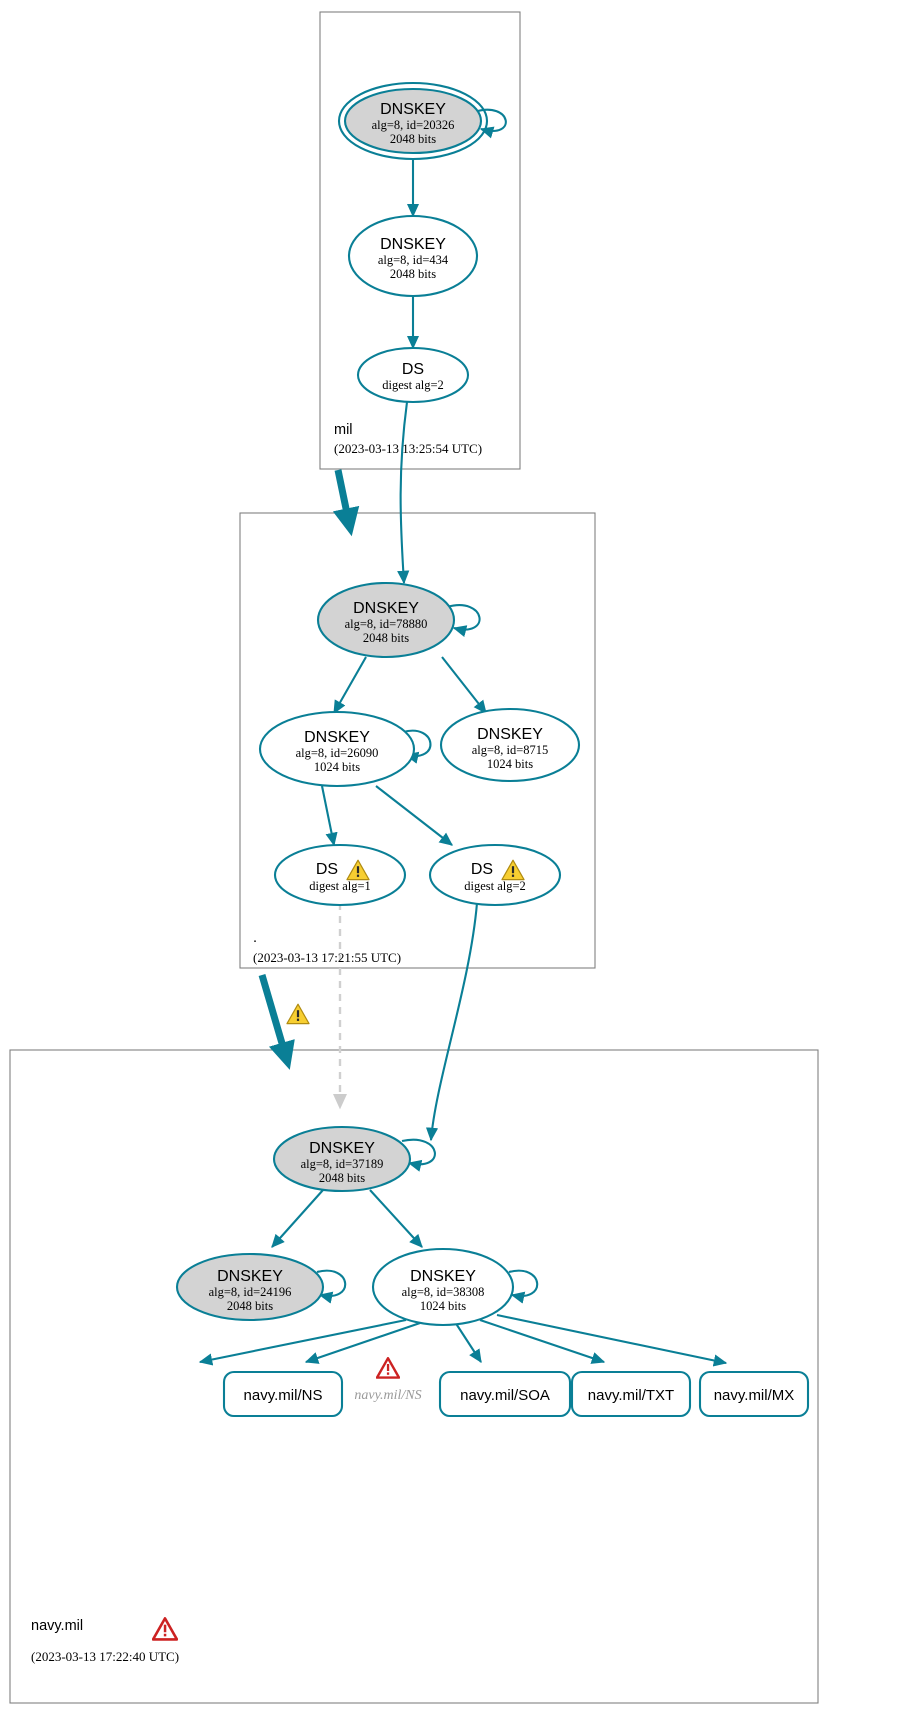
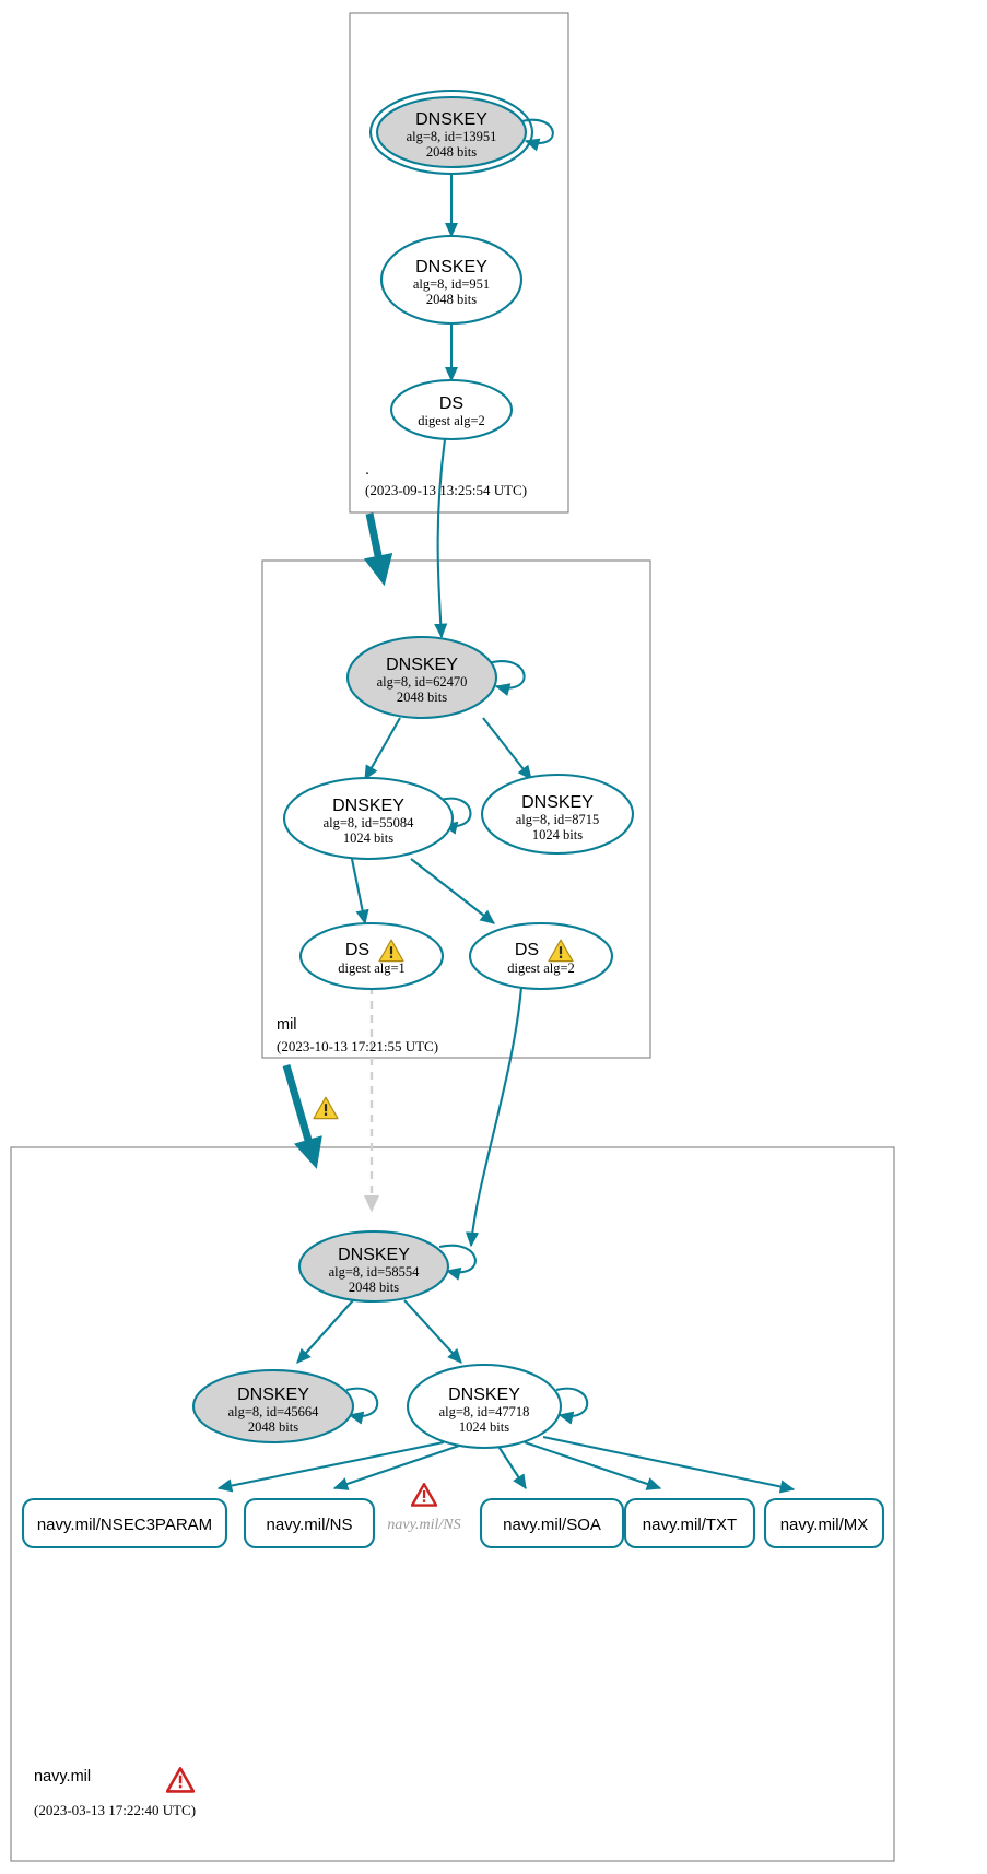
  DNSKEY
- alg=8, id=20326
+ alg=8, id=13951
  2048 bits
  DNSKEY
- alg=8, id=434
+ alg=8, id=951
  2048 bits
  DS
  digest alg=2
- mil
+ .
- (2023-03-13 13:25:54 UTC)
+ (2023-09-13 13:25:54 UTC)
  DNSKEY
- alg=8, id=78880
+ alg=8, id=62470
  2048 bits
  DNSKEY
- alg=8, id=26090
+ alg=8, id=55084
  1024 bits
  DNSKEY
  alg=8, id=8715
  1024 bits
  DS
  digest alg=1
  DS
  digest alg=2
- .
+ mil
- (2023-03-13 17:21:55 UTC)
+ (2023-10-13 17:21:55 UTC)
  DNSKEY
- alg=8, id=37189
+ alg=8, id=58554
  2048 bits
  DNSKEY
- alg=8, id=24196
+ alg=8, id=45664
  2048 bits
  DNSKEY
- alg=8, id=38308
+ alg=8, id=47718
  1024 bits
+ navy.mil/NSEC3PARAM
  navy.mil/NS
  navy.mil/SOA
  navy.mil/TXT
  navy.mil/MX
  navy.mil/NS
  navy.mil
  (2023-03-13 17:22:40 UTC)
